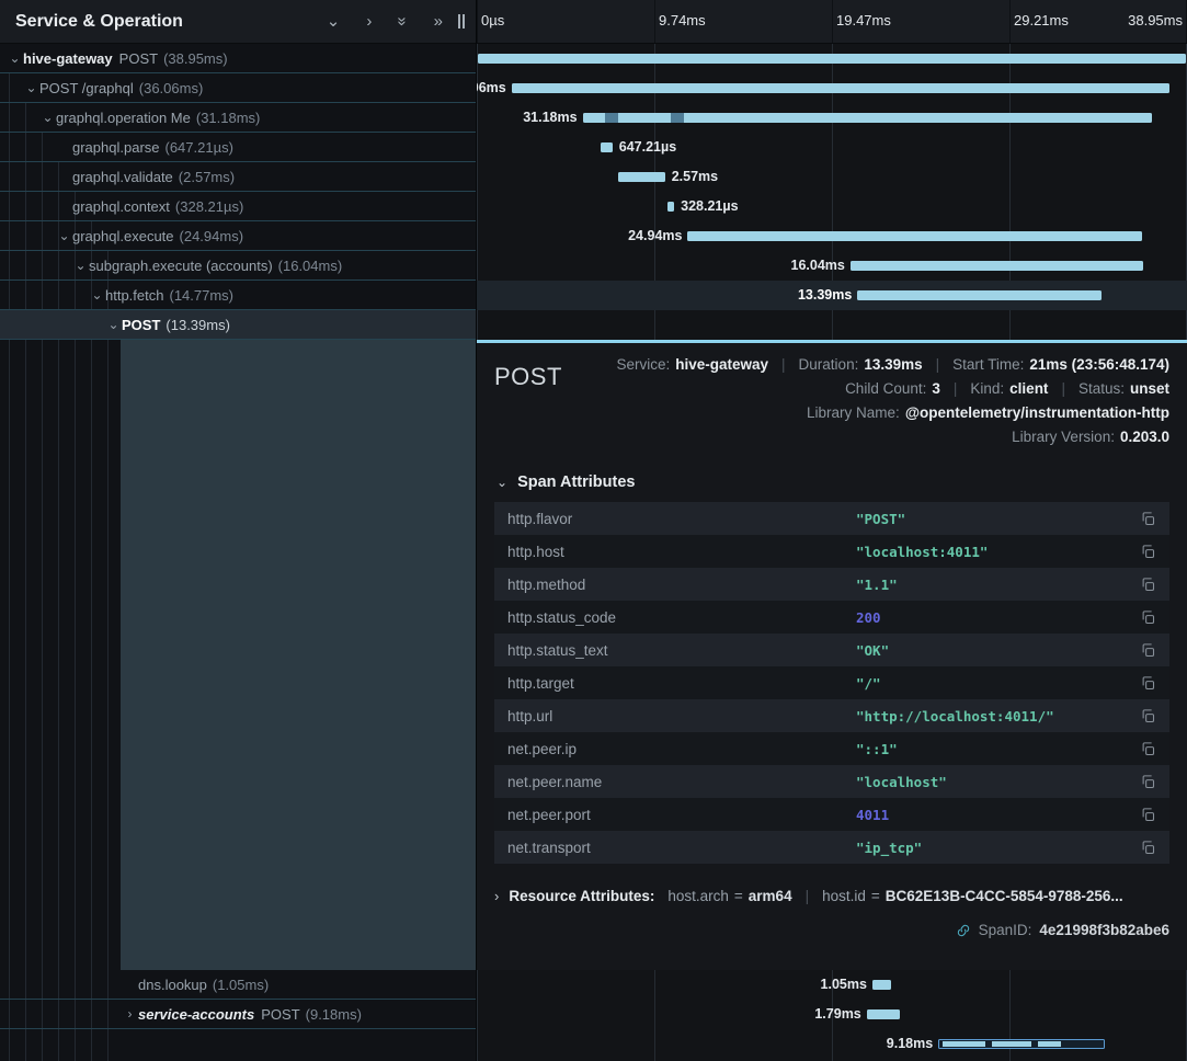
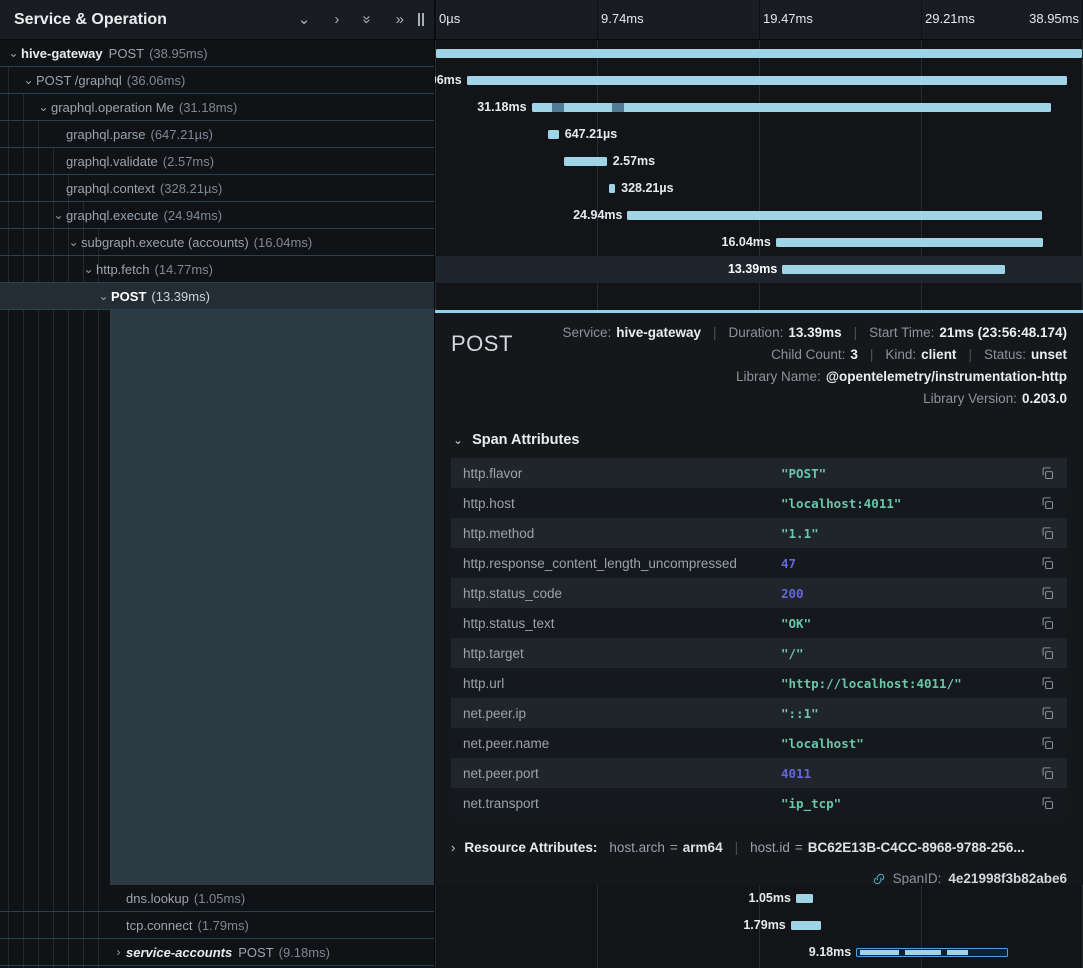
  Service & Operation
  ⌄
  ›
  »
  ⌄
  hive-gateway
  POST
  (38.95ms)
  ⌄
  POST /graphql
  (36.06ms)
  ⌄
  graphql.operation Me
  (31.18ms)
  graphql.parse
  (647.21µs)
  graphql.validate
  (2.57ms)
  graphql.context
  (328.21µs)
  ⌄
  graphql.execute
  (24.94ms)
  ⌄
  subgraph.execute (accounts)
  (16.04ms)
  ⌄
  http.fetch
  (14.77ms)
  ⌄
  POST
  (13.39ms)
  dns.lookup
  (1.05ms)
+ tcp.connect
+ (1.79ms)
  ›
  service-accounts
  POST
  (9.18ms)
  0µs
  9.74ms
  19.47ms
  29.21ms
  38.95ms
  31.18ms
  647.21µs
  2.57ms
  328.21µs
  24.94ms
  16.04ms
  13.39ms
  POST
  Service:
  hive-gateway
  |
  Duration:
  13.39ms
  |
  Start Time:
  21ms (23:56:48.174)
  Child Count:
  3
  |
  Kind:
  client
  |
  Status:
  unset
  Library Name:
  @opentelemetry/instrumentation-http
  Library Version:
  0.203.0
  ⌄
  Span Attributes
  http.flavor
  "POST"
  http.host
  "localhost:4011"
  http.method
  "1.1"
+ http.response_content_length_uncompressed
+ 47
  http.status_code
  200
  http.status_text
  "OK"
  http.target
  "/"
  http.url
  "http://localhost:4011/"
  net.peer.ip
  "::1"
  net.peer.name
  "localhost"
  net.peer.port
  4011
  net.transport
  "ip_tcp"
  ›
  Resource Attributes:
- host.arch = arm64 | host.id = BC62E13B-C4CC-5854-9788-256...
+ host.arch = arm64 | host.id = BC62E13B-C4CC-8968-9788-256...
  SpanID:
  4e21998f3b82abe6
  1.05ms
  1.79ms
  9.18ms
